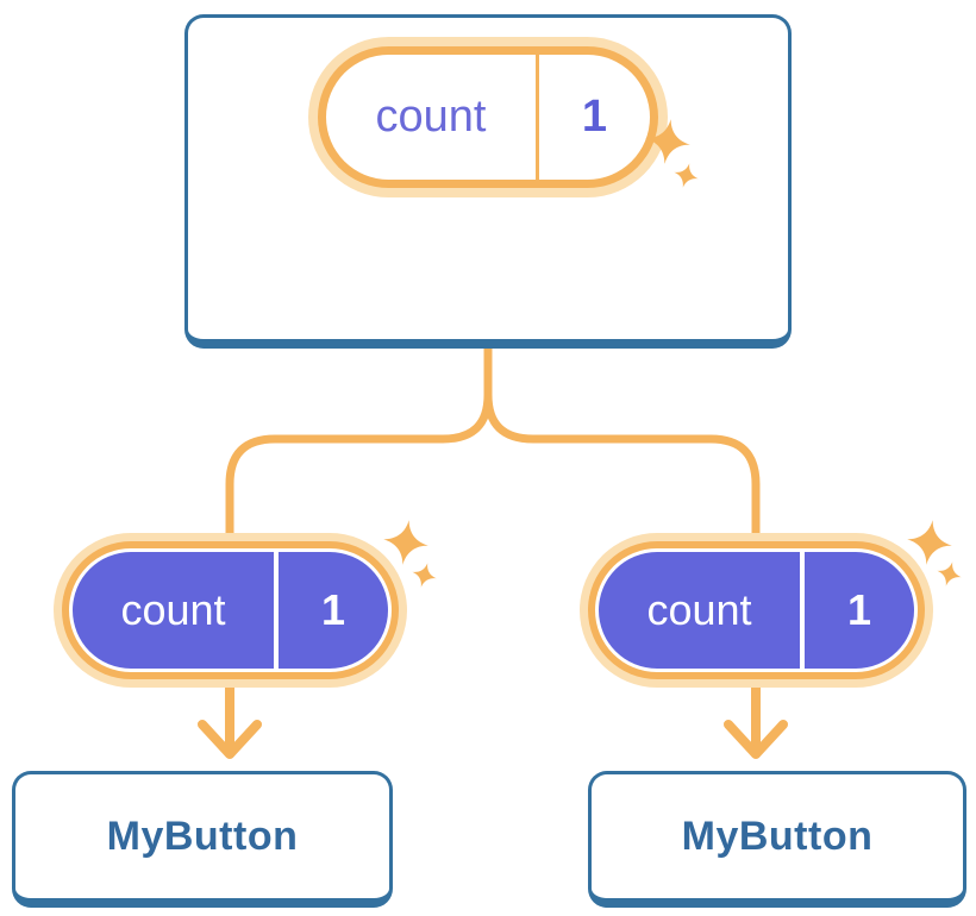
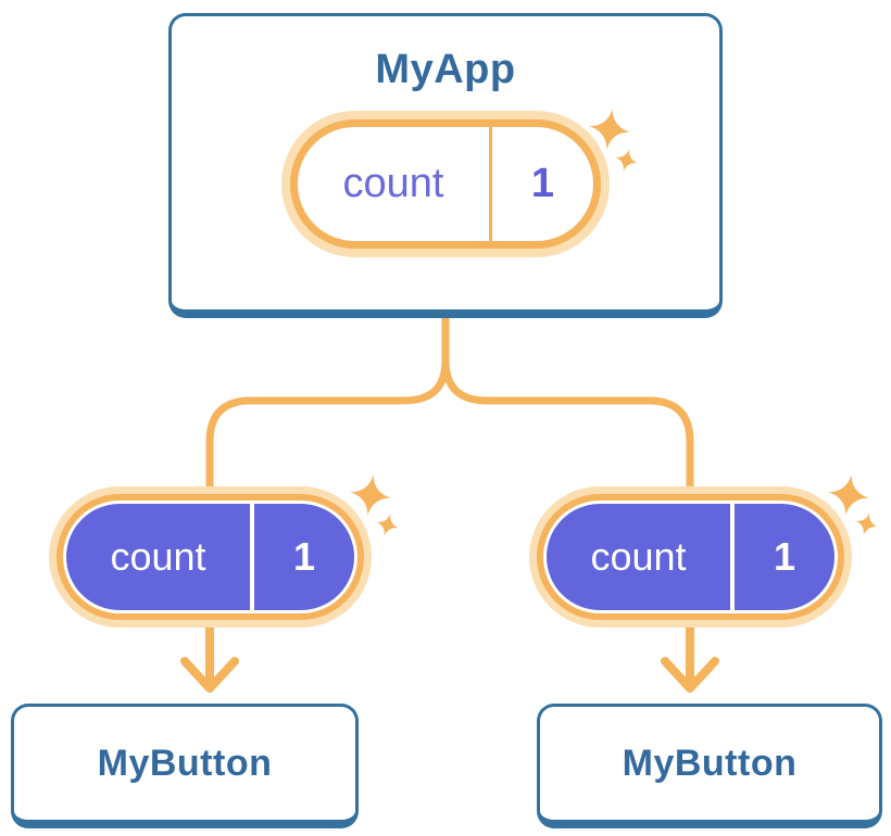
+ MyApp
  count
  1
  count
  1
  count
  1
  MyButton
  MyButton
